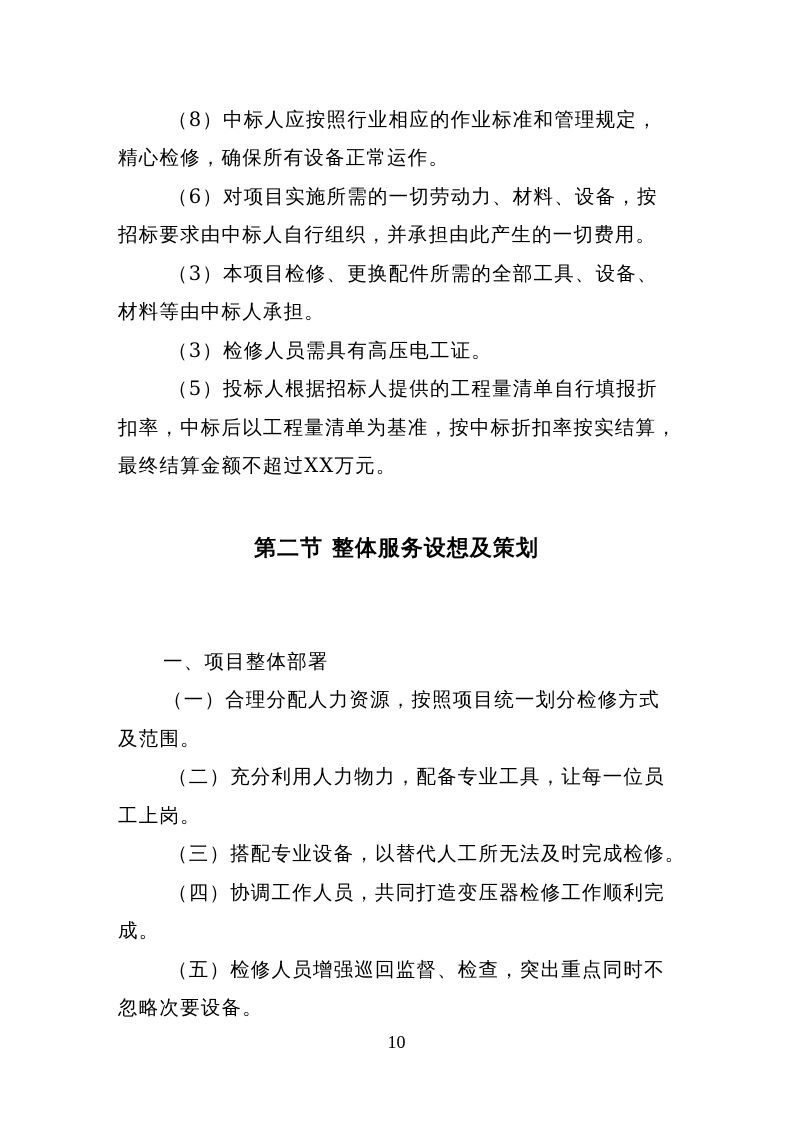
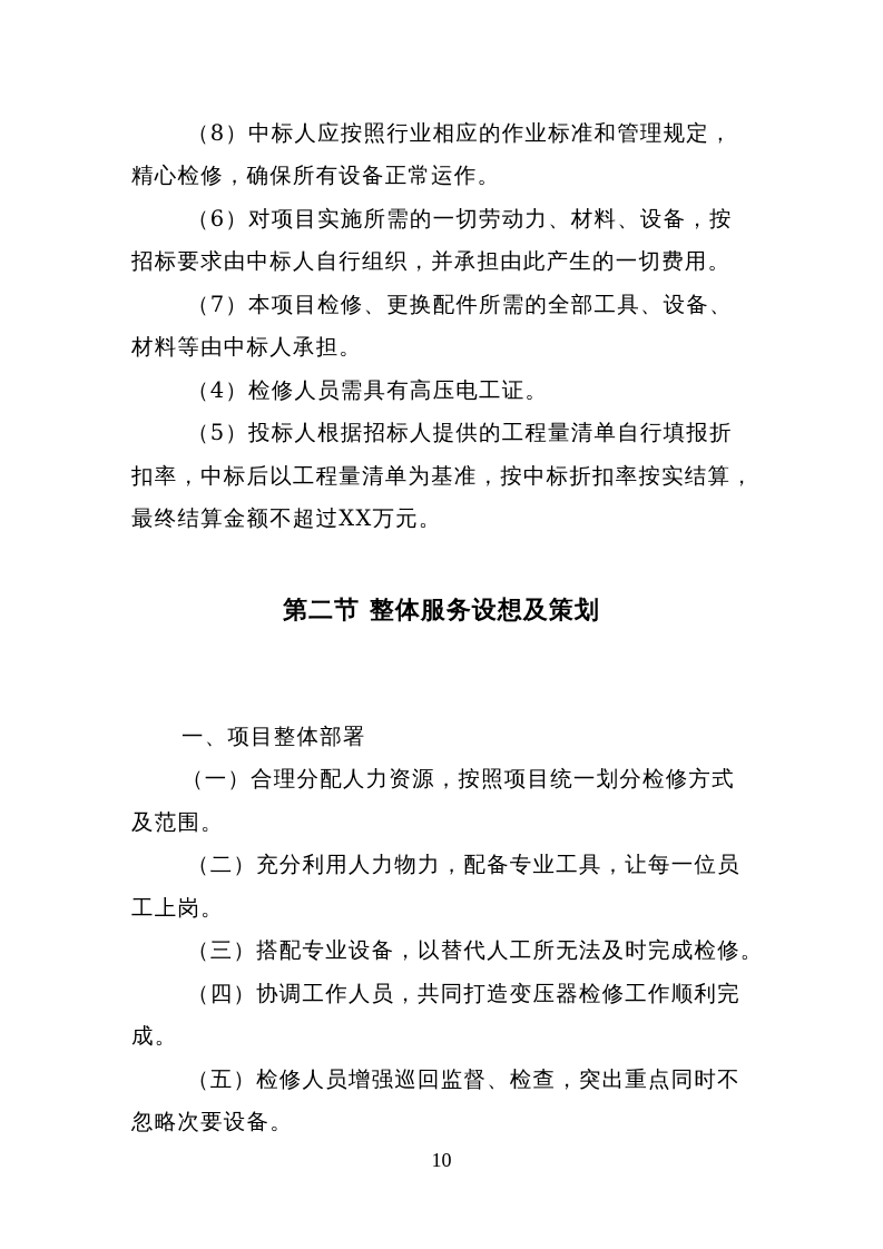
  （8）中标人应按照行业相应的作业标准和管理规定，
  精心检修，确保所有设备正常运作。
  （6）对项目实施所需的一切劳动力、材料、设备，按
  招标要求由中标人自行组织，并承担由此产生的一切费用。
- （3）本项目检修、更换配件所需的全部工具、设备、
+ （7）本项目检修、更换配件所需的全部工具、设备、
  材料等由中标人承担。
- （3）检修人员需具有高压电工证。
+ （4）检修人员需具有高压电工证。
  （5）投标人根据招标人提供的工程量清单自行填报折
  扣率，中标后以工程量清单为基准，按中标折扣率按实结算，
  最终结算金额不超过XX万元。
  第二节 整体服务设想及策划
  一、项目整体部署
  （一）合理分配人力资源，按照项目统一划分检修方式
  及范围。
  （二）充分利用人力物力，配备专业工具，让每一位员
  工上岗。
  （三）搭配专业设备，以替代人工所无法及时完成检修。
  （四）协调工作人员，共同打造变压器检修工作顺利完
  成。
  （五）检修人员增强巡回监督、检查，突出重点同时不
  忽略次要设备。
  10
